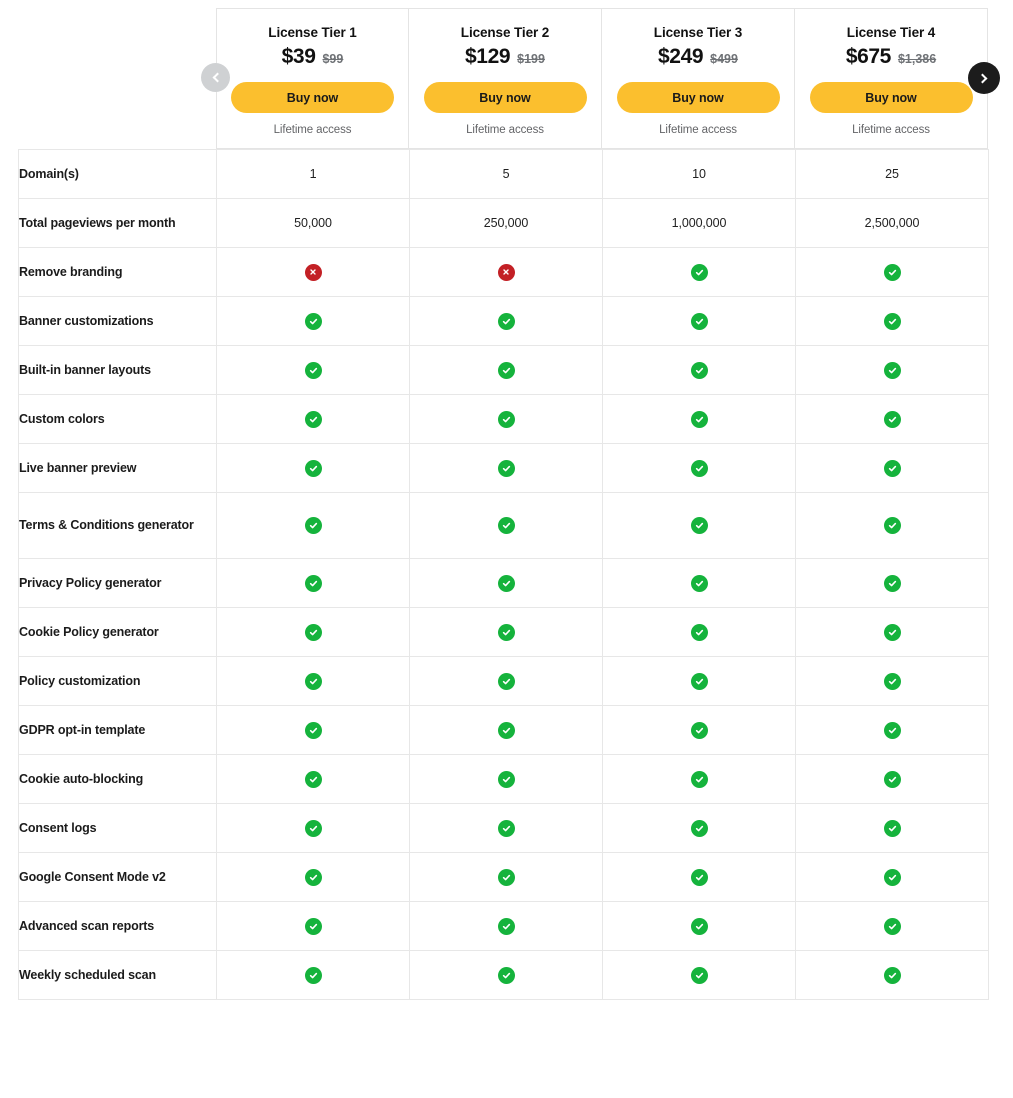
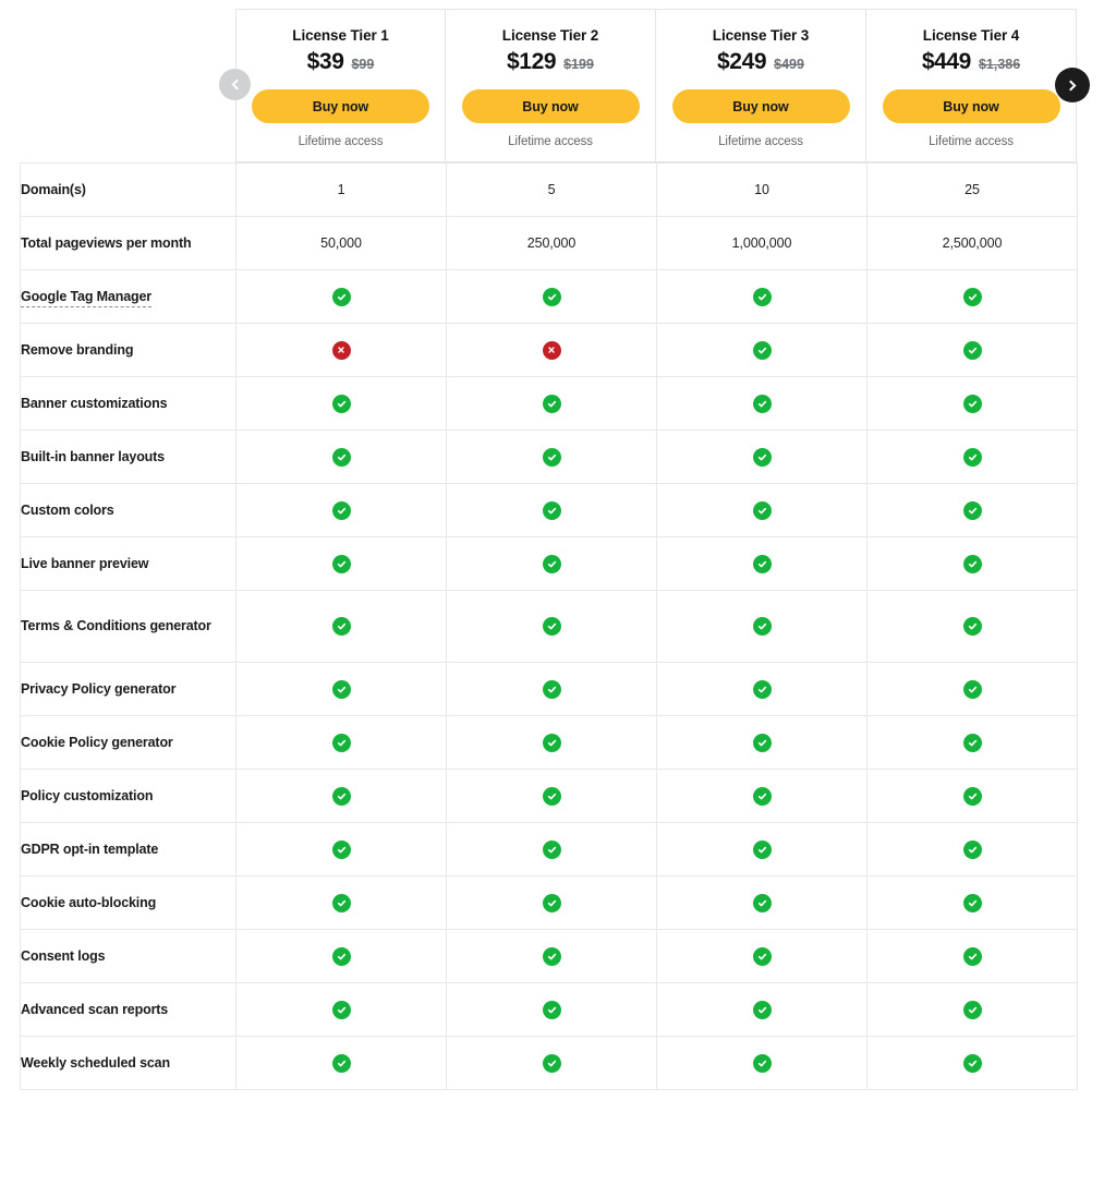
  License Tier 1
  $39
  $99
  Buy now
  Lifetime access
  License Tier 2
  $129
  $199
  Buy now
  Lifetime access
  License Tier 3
  $249
  $499
  Buy now
  Lifetime access
  License Tier 4
- $675
+ $449
  $1,386
  Buy now
  Lifetime access
  Domain(s)	1	5	10	25
  Total pageviews per month	50,000	250,000	1,000,000	2,500,000
+ Google Tag Manager
  Remove branding
  Banner customizations
  Built-in banner layouts
  Custom colors
  Live banner preview
  Terms & Conditions generator
  Privacy Policy generator
  Cookie Policy generator
  Policy customization
  GDPR opt-in template
  Cookie auto-blocking
  Consent logs
- Google Consent Mode v2
  Advanced scan reports
  Weekly scheduled scan
